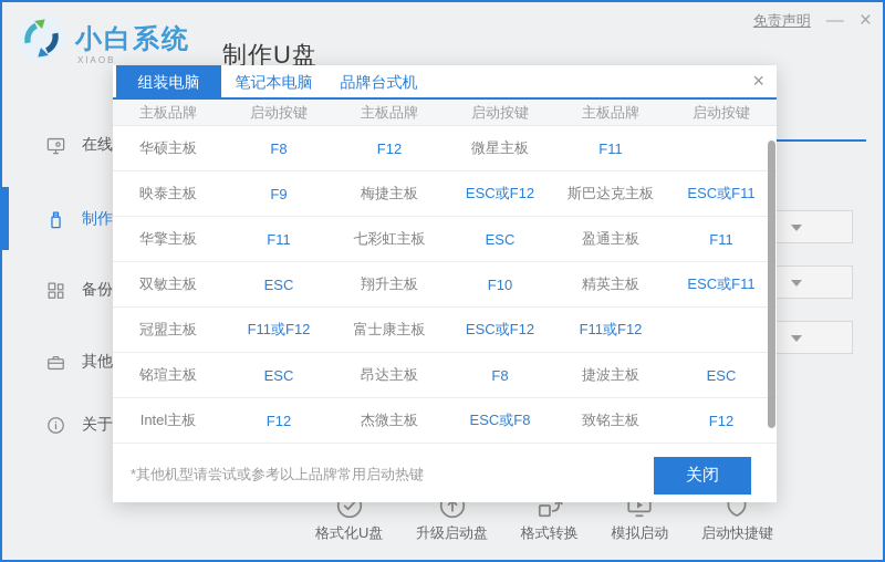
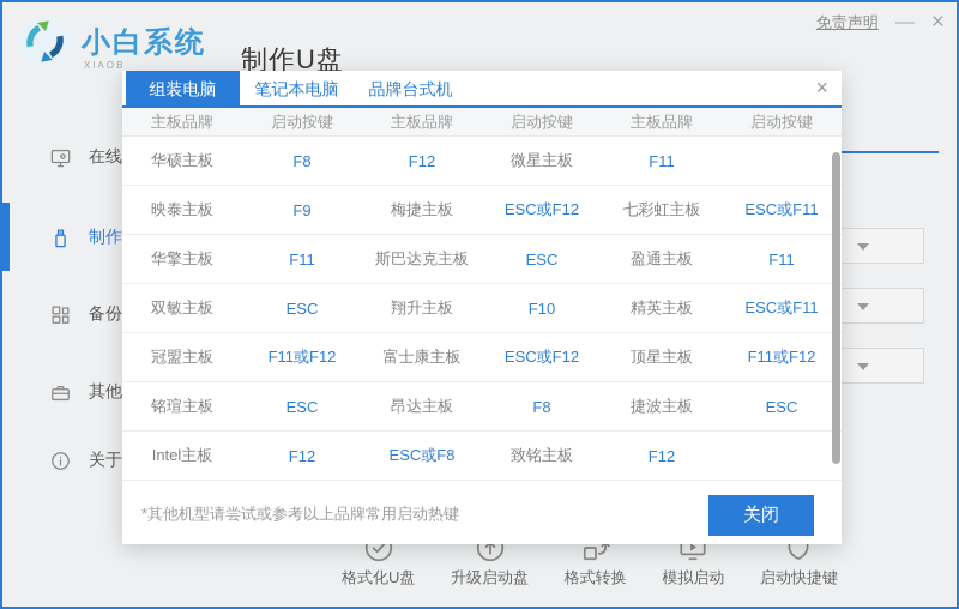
  小白系统
  XIAOB
  制作U盘
  免责声明
  —
  ×
  格式化U盘
  升级启动盘
  格式转换
  模拟启动
  启动快捷键
  组装电脑
  笔记本电脑
  品牌台式机
  ×
  主板品牌
  启动按键
  主板品牌
  启动按键
  主板品牌
  启动按键
  华硕主板
  F8
  F12
  微星主板
  F11
  映泰主板
  F9
  梅捷主板
  ESC或F12
- 斯巴达克主板
+ 七彩虹主板
  ESC或F11
  华擎主板
  F11
- 七彩虹主板
+ 斯巴达克主板
  ESC
  盈通主板
  F11
  双敏主板
  ESC
  翔升主板
  F10
  精英主板
  ESC或F11
  冠盟主板
  F11或F12
  富士康主板
  ESC或F12
+ 顶星主板
  F11或F12
  铭瑄主板
  ESC
  昂达主板
  F8
  捷波主板
  ESC
  Intel主板
  F12
- 杰微主板
  ESC或F8
  致铭主板
  F12
  *其他机型请尝试或参考以上品牌常用启动热键
  关闭
